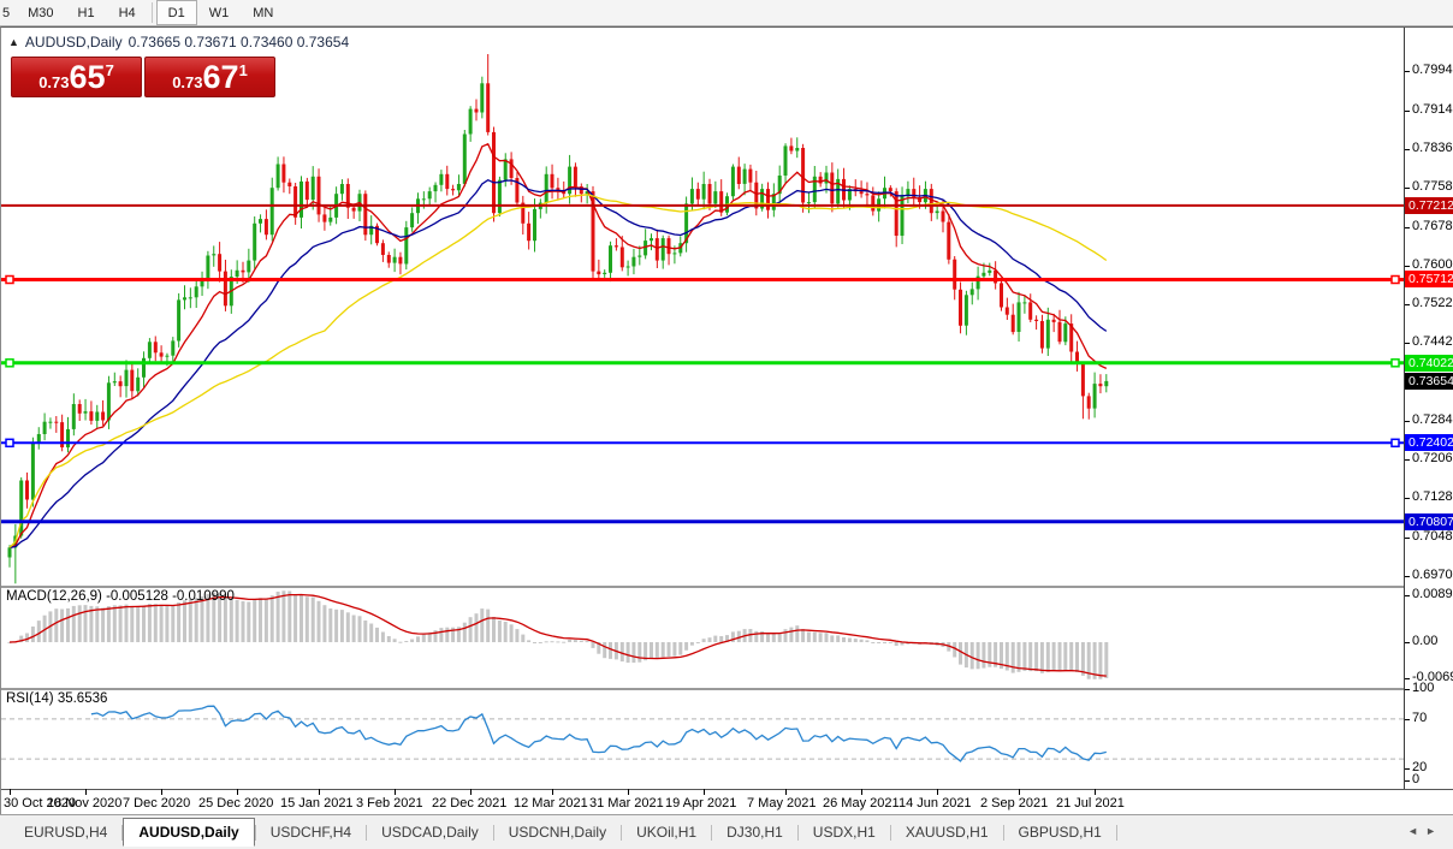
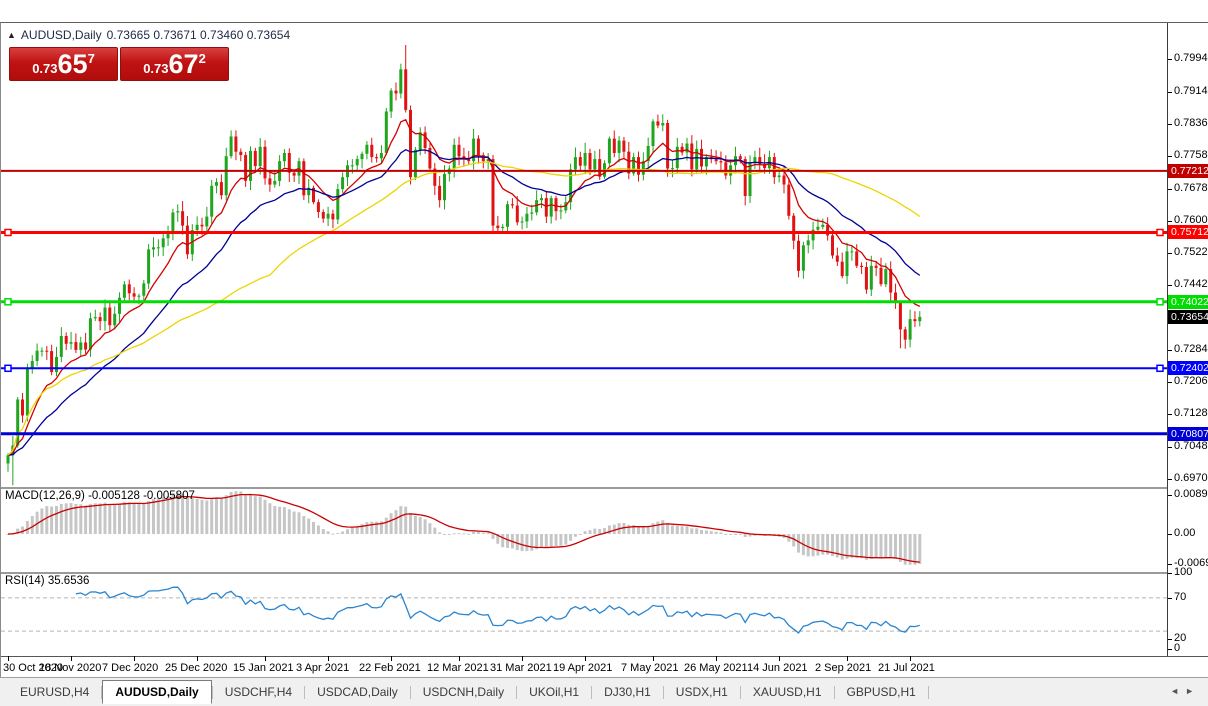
- 5
- M30
- H1
- H4
- D1
- W1
- MN
  ▲
  AUDUSD,Daily
  0.73665 0.73671 0.73460 0.73654
  0.73
  65
  7
  0.73
  67
- 1
+ 2
- MACD(12,26,9) -0.005128 -0.010990
+ MACD(12,26,9) -0.005128 -0.005807
  RSI(14) 35.6536
  0.7994
  0.7914
  0.7836
  0.7758
  0.7678
  0.7600
  0.7522
  0.7442
  0.7284
  0.7206
  0.7128
  0.7048
  0.6970
  0.77212
  0.75712
  0.74022
  0.72402
  0.70807
  0.73654
  0.0089
  0.00
  100
  70
  20
  0
  30 Oct 2020
  18 Nov 2020
  7 Dec 2020
  25 Dec 2020
  15 Jan 2021
- 3 Feb 2021
+ 3 Apr 2021
- 22 Dec 2021
+ 22 Feb 2021
  12 Mar 2021
  31 Mar 2021
  19 Apr 2021
  7 May 2021
  26 May 2021
  14 Jun 2021
  2 Sep 2021
  21 Jul 2021
  EURUSD,H4
  AUDUSD,Daily
  USDCHF,H4
  USDCAD,Daily
  USDCNH,Daily
  UKOil,H1
  DJ30,H1
  USDX,H1
  XAUUSD,H1
  GBPUSD,H1
  ◄►
